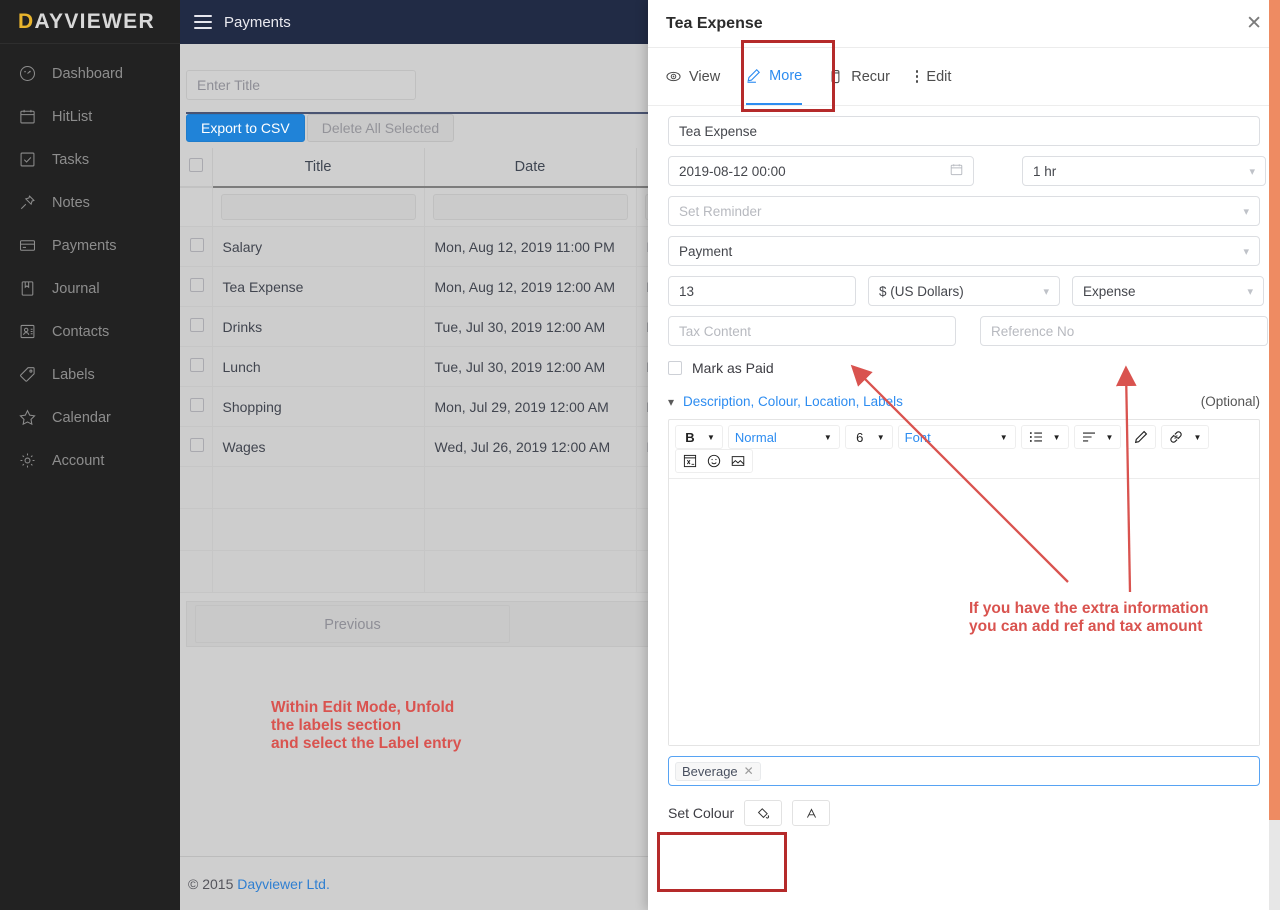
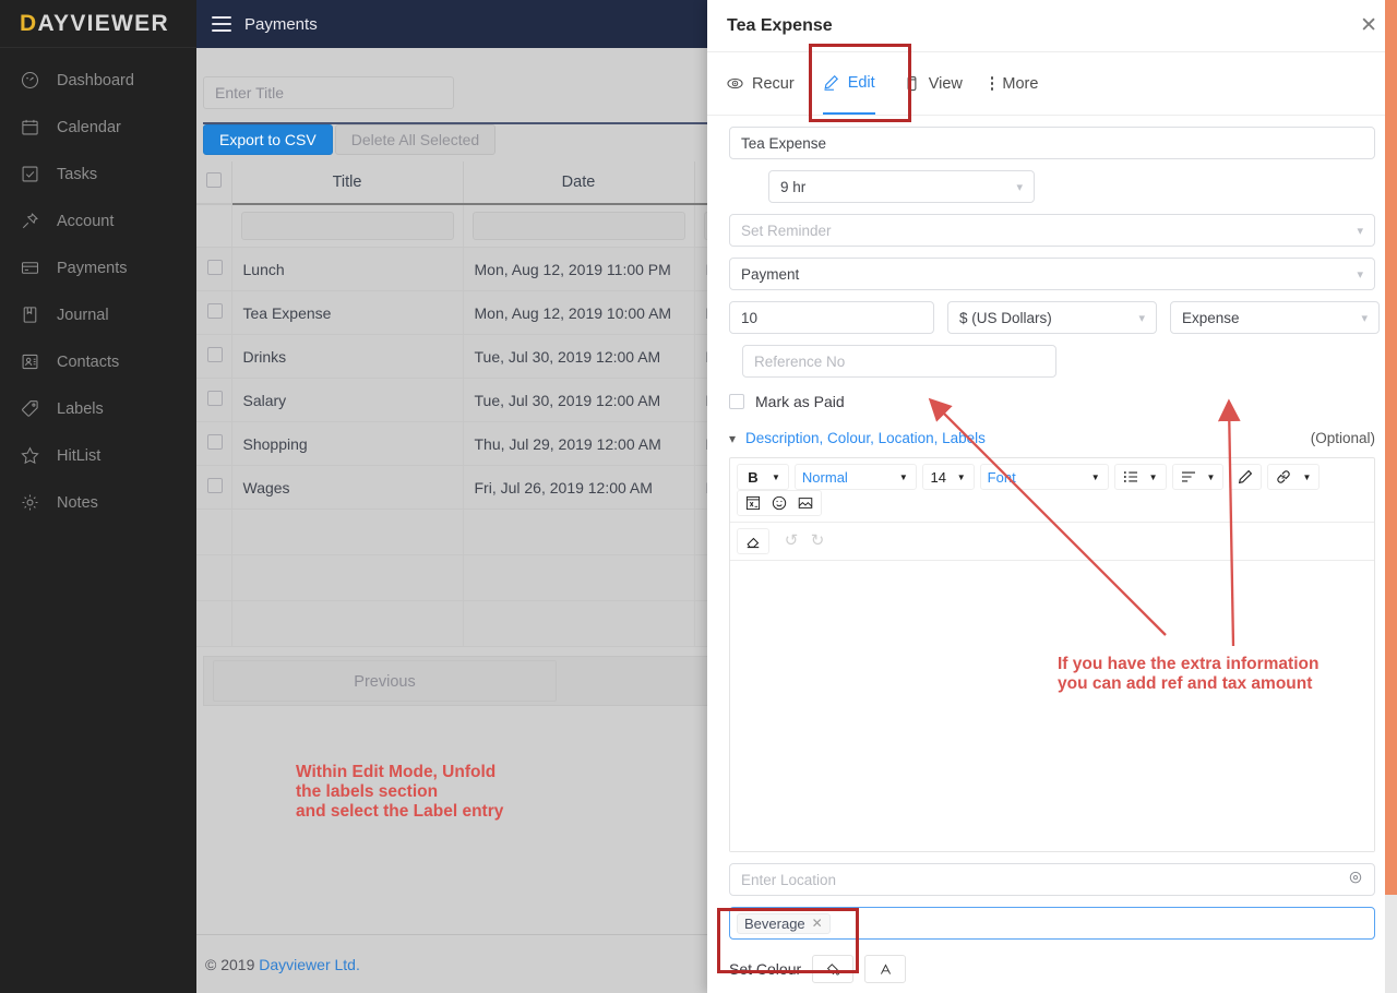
  DAYVIEWER
  Dashboard
- HitList
+ Calendar
  Tasks
- Notes
+ Account
  Payments
  Journal
  Contacts
  Labels
- Calendar
+ HitList
- Account
+ Notes
  Payments
  Enter Title
  Export to CSV
  Delete All Selected
  	Title	Date
- 	Salary	Mon, Aug 12, 2019 11:00 PM
+ 	Lunch	Mon, Aug 12, 2019 11:00 PM
- 	Tea Expense	Mon, Aug 12, 2019 12:00 AM
+ 	Tea Expense	Mon, Aug 12, 2019 10:00 AM
  	Drinks	Tue, Jul 30, 2019 12:00 AM
- 	Lunch	Tue, Jul 30, 2019 12:00 AM
+ 	Salary	Tue, Jul 30, 2019 12:00 AM
- 	Shopping	Mon, Jul 29, 2019 12:00 AM
+ 	Shopping	Thu, Jul 29, 2019 12:00 AM
- 	Wages	Wed, Jul 26, 2019 12:00 AM
+ 	Wages	Fri, Jul 26, 2019 12:00 AM
  Previous
- © 2015
+ © 2019
  Dayviewer Ltd.
  Within Edit Mode, Unfold
  the labels section
  and select the Label entry
  Tea Expense
  ✕
- View
+ Recur
- More
+ Edit
- Recur
+ View
- Edit
+ More
  Tea Expense
- 2019-08-12 00:00
- 1 hr
+ 9 hr
  ▾
  Set Reminder
  ▾
  Payment
  ▾
- 13
+ 10
  $ (US Dollars)
  ▾
  Expense
  ▾
- Tax Content
  Reference No
  Mark as Paid
  ▾
  Description, Colour, Location, Labels
  (Optional)
  B
  ▼
  Normal
  ▼
- 6
+ 14
  ▼
  Fot
  ▼
  ▼
  ▼
  ▼
+ ↺
+ ↻
+ Enter Location
  Beverage
  ✕
  Set Colour
  If you have the extra information
  you can add ref and tax amount
